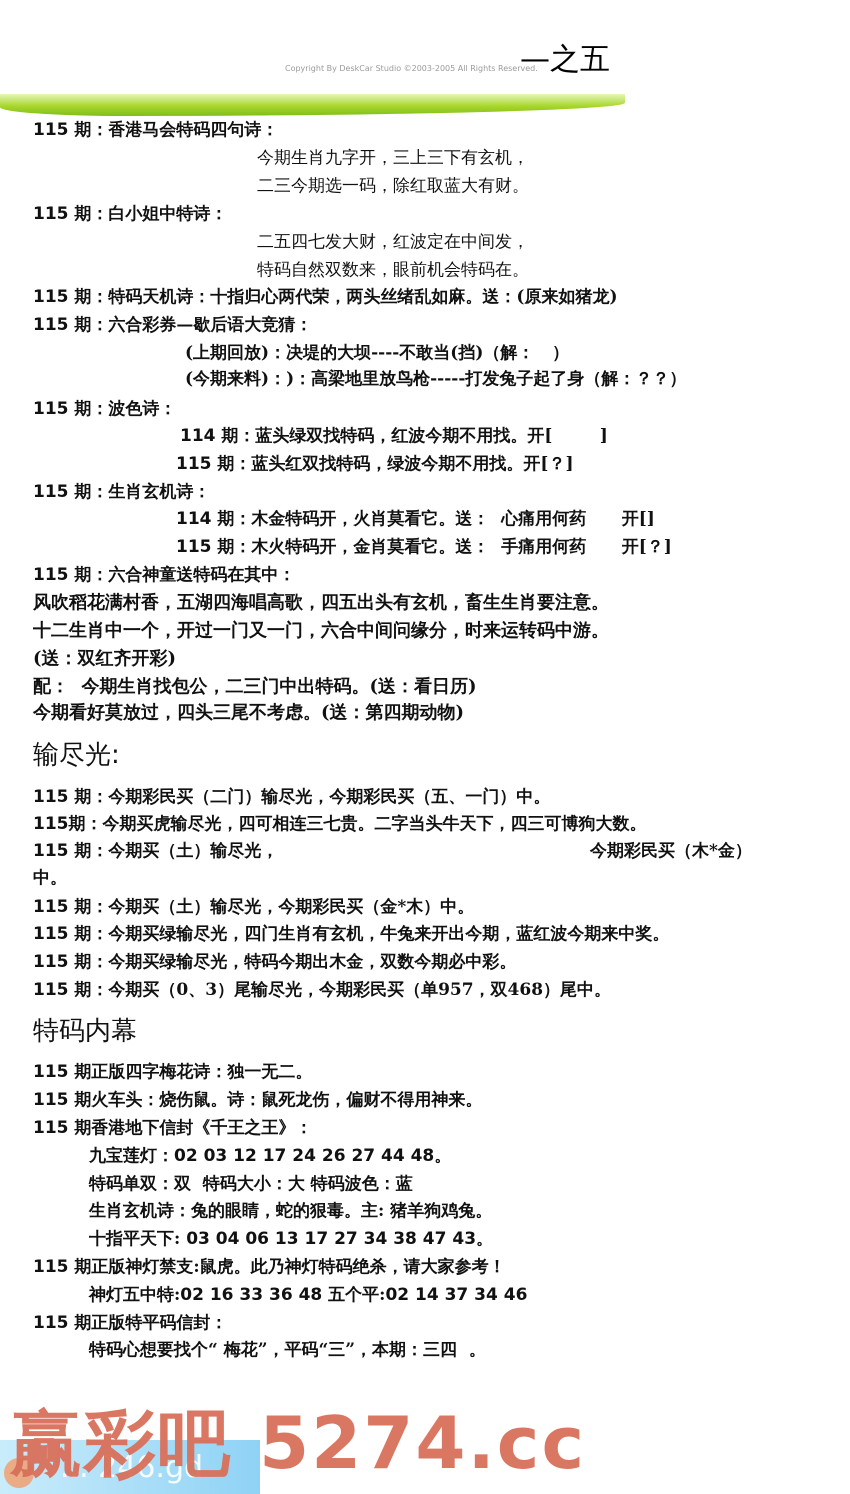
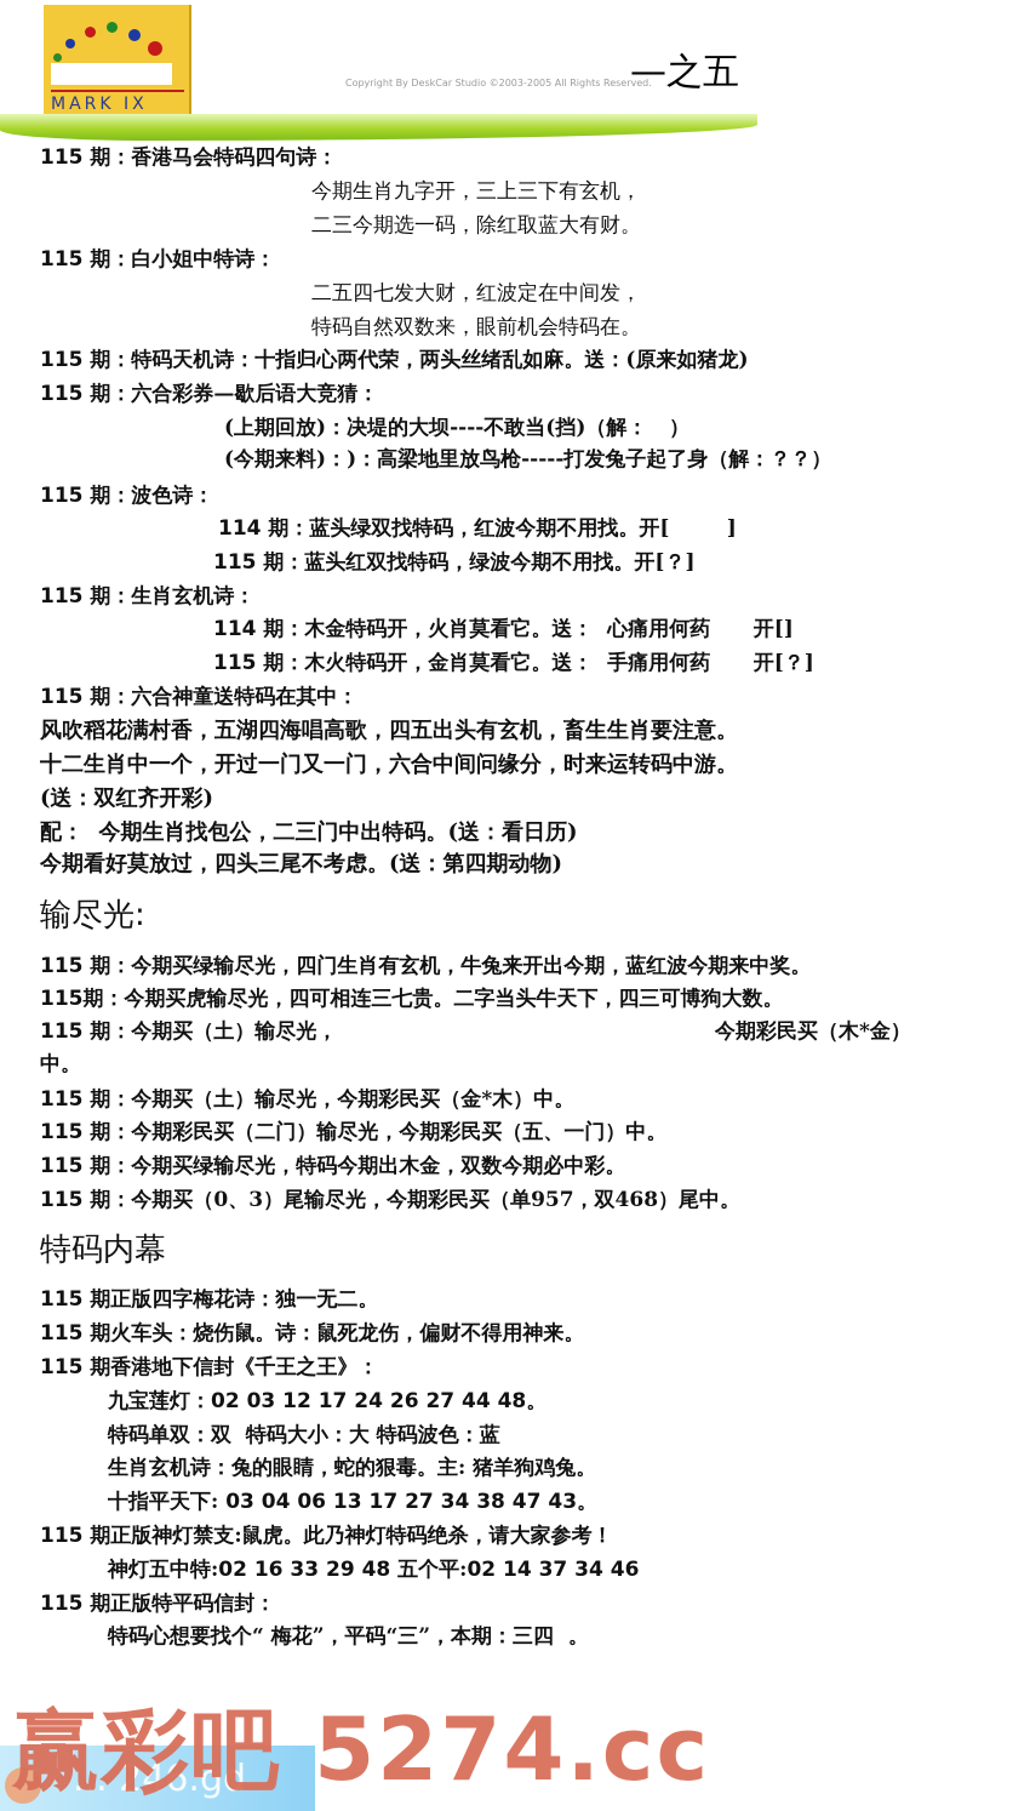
+ MARK IX
  Copyright By DeskCar Studio ©2003-2005 All Rights Reserved.
  —之五
  115 期：香港马会特码四句诗：
  今期生肖九字开，三上三下有玄机，
  二三今期选一码，除红取蓝大有财。
  115 期：白小姐中特诗：
  二五四七发大财，红波定在中间发，
  特码自然双数来，眼前机会特码在。
  115 期：特码天机诗：十指归心两代荣，两头丝绪乱如麻。送：(原来如猪龙)
  115 期：六合彩券—歇后语大竞猜：
  (上期回放)：决堤的大坝----不敢当(挡)（解： ）
  (今期来料)：)：高梁地里放鸟枪-----打发兔子起了身（解：？？）
  115 期：波色诗：
  114 期：蓝头绿双找特码，红波今期不用找。开[ ]
  115 期：蓝头红双找特码，绿波今期不用找。开[？]
  115 期：生肖玄机诗：
  114 期：木金特码开，火肖莫看它。送： 心痛用何药 开[]
  115 期：木火特码开，金肖莫看它。送： 手痛用何药 开[？]
  115 期：六合神童送特码在其中：
  风吹稻花满村香，五湖四海唱高歌，四五出头有玄机，畜生生肖要注意。
  十二生肖中一个，开过一门又一门，六合中间问缘分，时来运转码中游。
  (送：双红齐开彩)
  配： 今期生肖找包公，二三门中出特码。(送：看日历)
  今期看好莫放过，四头三尾不考虑。(送：第四期动物)
  输尽光:
- 115 期：今期彩民买（二门）输尽光，今期彩民买（五、一门）中。
+ 115 期：今期买绿输尽光，四门生肖有玄机，牛兔来开出今期，蓝红波今期来中奖。
  115期：今期买虎输尽光，四可相连三七贵。二字当头牛天下，四三可博狗大数。
  115 期：今期买（土）输尽光，
  今期彩民买（木*金）
  中。
  115 期：今期买（土）输尽光，今期彩民买（金*木）中。
- 115 期：今期买绿输尽光，四门生肖有玄机，牛兔来开出今期，蓝红波今期来中奖。
+ 115 期：今期彩民买（二门）输尽光，今期彩民买（五、一门）中。
  115 期：今期买绿输尽光，特码今期出木金，双数今期必中彩。
  115 期：今期买（0、3）尾输尽光，今期彩民买（单957，双468）尾中。
  特码内幕
  115 期正版四字梅花诗：独一无二。
  115 期火车头：烧伤鼠。诗：鼠死龙伤，偏财不得用神来。
  115 期香港地下信封《千王之王》：
  九宝莲灯：02 03 12 17 24 26 27 44 48。
  特码单双：双 特码大小：大 特码波色：蓝
  生肖玄机诗：兔的眼睛，蛇的狠毒。主: 猪羊狗鸡兔。
  十指平天下: 03 04 06 13 17 27 34 38 47 43。
  115 期正版神灯禁支:鼠虎。此乃神灯特码绝杀，请大家参考！
- 神灯五中特:02 16 33 36 48 五个平:02 14 37 34 46
+ 神灯五中特:02 16 33 29 48 五个平:02 14 37 34 46
  115 期正版特平码信封：
  特码心想要找个“ 梅花”，平码“三”，本期：三四 。
  ... 246.gd
  赢彩吧 5274.cc
